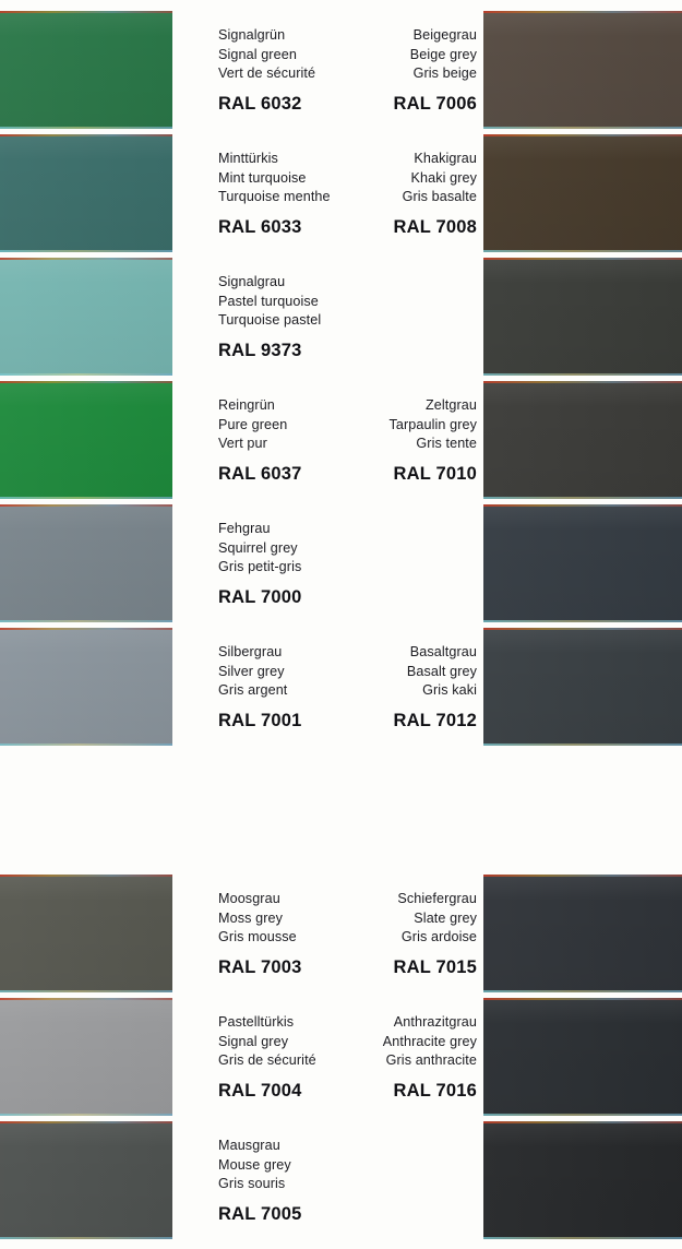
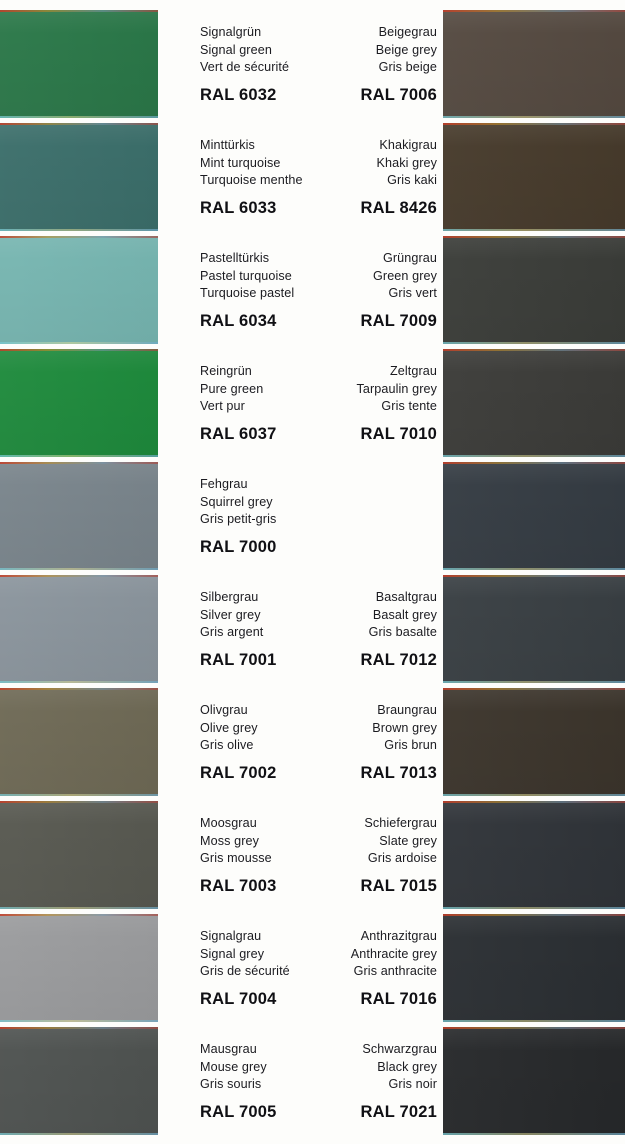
  Signalgrün
  Signal green
  Vert de sécurité
  RAL 6032
  Beigegrau
  Beige grey
  Gris beige
  RAL 7006
  Minttürkis
  Mint turquoise
  Turquoise menthe
  RAL 6033
  Khakigrau
  Khaki grey
- Gris basalte
+ Gris kaki
- RAL 7008
+ RAL 8426
- Signalgrau
+ Pastelltürkis
  Pastel turquoise
  Turquoise pastel
- RAL 9373
+ RAL 6034
+ Grüngrau
+ Green grey
+ Gris vert
+ RAL 7009
  Reingrün
  Pure green
  Vert pur
  RAL 6037
  Zeltgrau
  Tarpaulin grey
  Gris tente
  RAL 7010
  Fehgrau
  Squirrel grey
  Gris petit-gris
  RAL 7000
  Silbergrau
  Silver grey
  Gris argent
  RAL 7001
  Basaltgrau
  Basalt grey
- Gris kaki
+ Gris basalte
  RAL 7012
+ Olivgrau
+ Olive grey
+ Gris olive
+ RAL 7002
+ Braungrau
+ Brown grey
+ Gris brun
+ RAL 7013
  Moosgrau
  Moss grey
  Gris mousse
  RAL 7003
  Schiefergrau
  Slate grey
  Gris ardoise
  RAL 7015
- Pastelltürkis
+ Signalgrau
  Signal grey
  Gris de sécurité
  RAL 7004
  Anthrazitgrau
  Anthracite grey
  Gris anthracite
  RAL 7016
  Mausgrau
  Mouse grey
  Gris souris
  RAL 7005
+ Schwarzgrau
+ Black grey
+ Gris noir
+ RAL 7021
